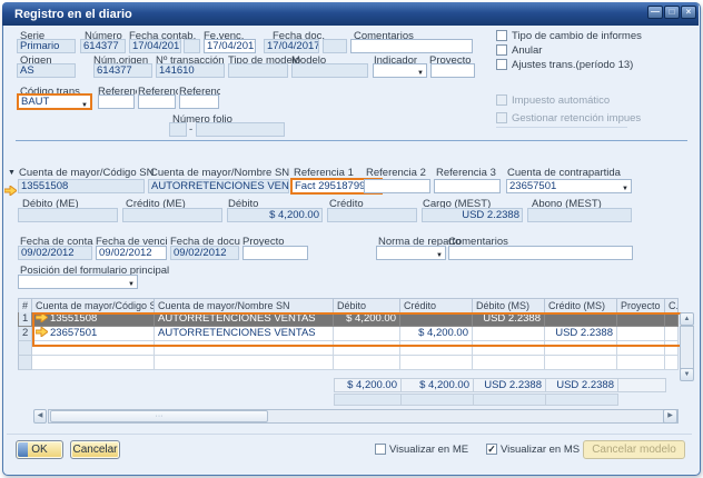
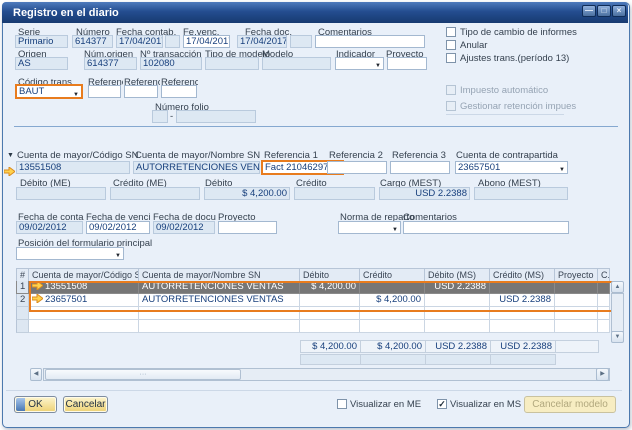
  Registro en el diario
  —
  □
  ×
  Serie
  Número
  Fecha contab.
  Fe.venc.
  Fecha doc.
  Comentarios
  Primario
  614377
  17/04/201
  17/04/201
  17/04/2017
  Tipo de cambio de informes
  Anular
  Ajustes trans.(período 13)
  Origen
  Núm.origen
  Nº transacción
  Tipo de modelo
  Modelo
  Indicador
  Proyecto
  AS
  614377
- 141610
+ 102080
  Código trans.
  Referenc
  BAUT
  Número folio
  -
  Impuesto automático
  Gestionar retención impues
  Cuenta de mayor/Código SN
  Cuenta de mayor/Nombre SN
  Referencia 1
  Referencia 2
  Referencia 3
  Cuenta de contrapartida
  13551508
  AUTORRETENCIONES VEN
- Fact 29518799
+ Fact 21046297
  23657501
  Débito (ME)
  Crédito (ME)
  Débito
  Crédito
  Cargo (MEST)
  Abono (MEST)
  $ 4,200.00
  USD 2.2388
  Fecha de venci
  Fecha de docu
  Proyecto
  Norma de reparto
  Comentarios
  09/02/2012
  09/02/2012
  09/02/2012
  Posición del formulario principal
  #
  Cuenta de mayor/Código S
  Cuenta de mayor/Nombre SN
  Débito
  Crédito
  Débito (MS)
  Crédito (MS)
  Proyecto
  1
  13551508
  AUTORRETENCIONES VENTAS
  $ 4,200.00
  USD 2.2388
  2
  23657501
  AUTORRETENCIONES VENTAS
  $ 4,200.00
  USD 2.2388
  $ 4,200.00
  $ 4,200.00
  USD 2.2388
  USD 2.2388
  OK
  Cancelar
  Visualizar en ME
  ✓
  Visualizar en MS
  Cancelar modelo
